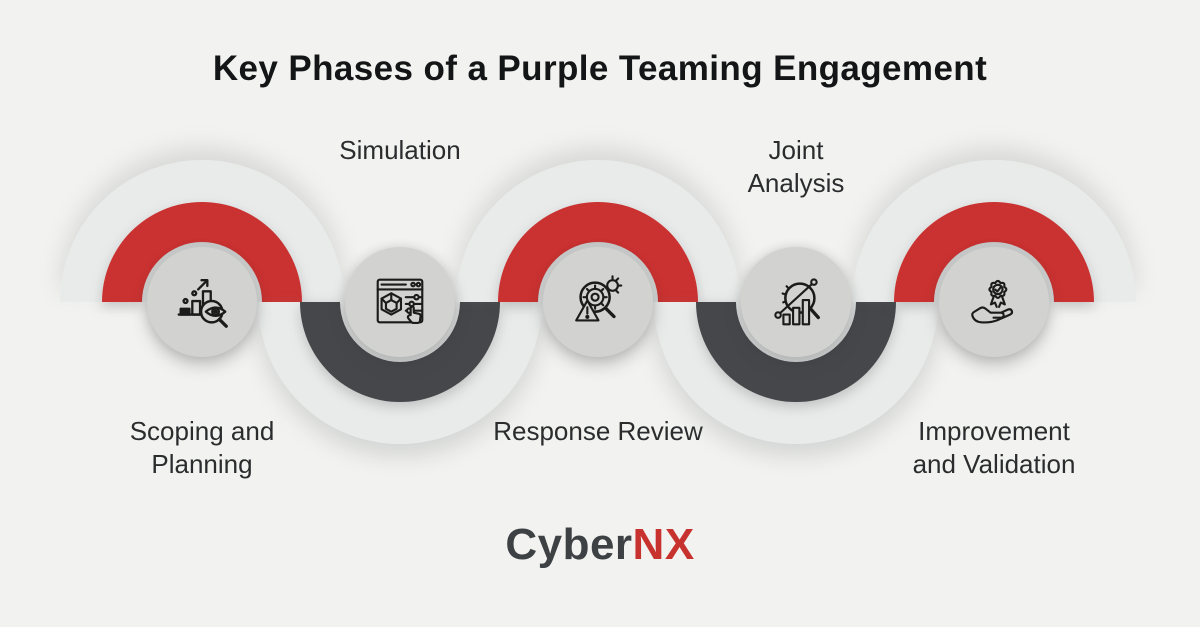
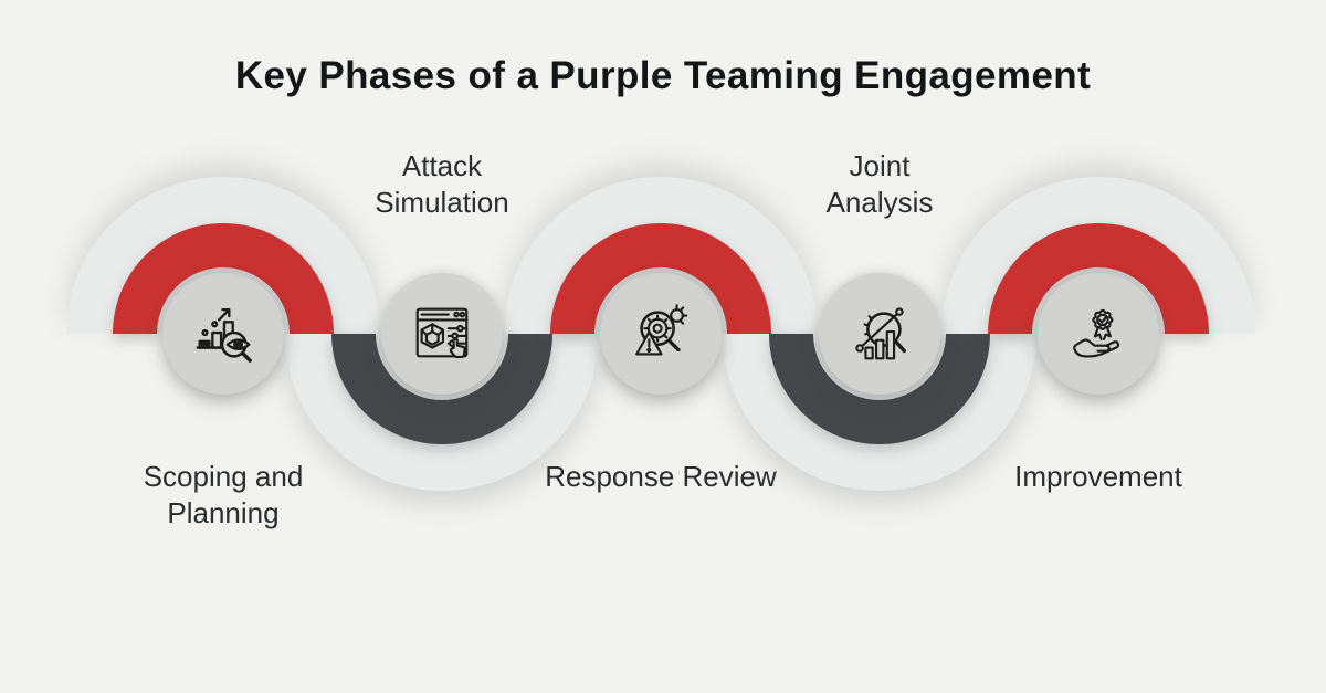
  Key Phases of a Purple Teaming Engagement
  Scoping and
  Planning
+ Attack
  Simulation
  Response Review
  Joint
  Analysis
  Improvement
- and Validation
- CyberNX
